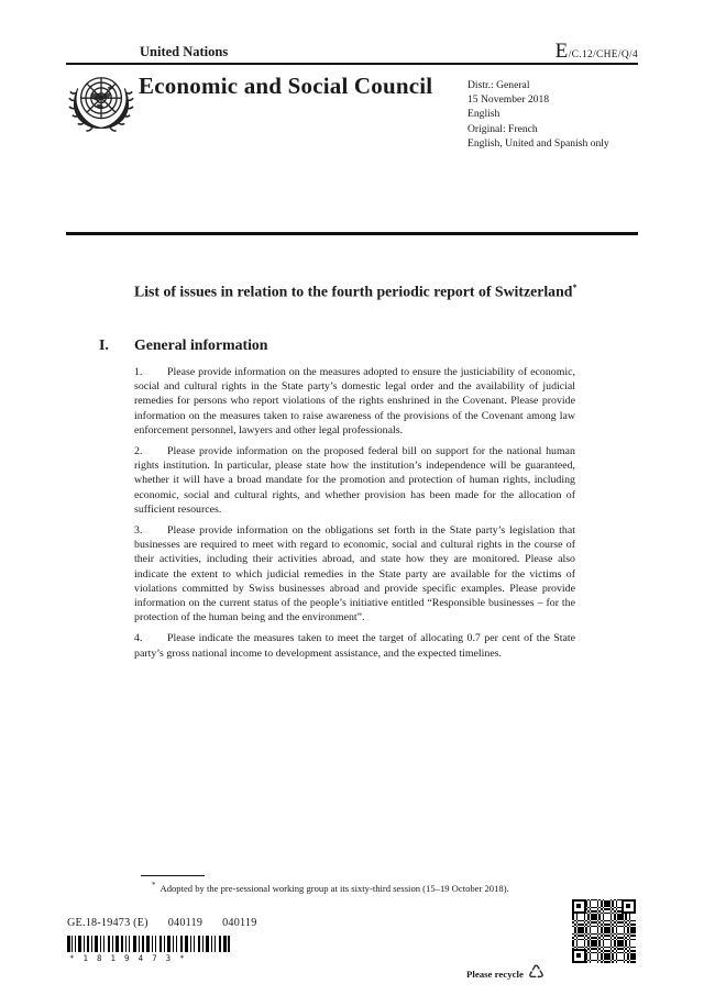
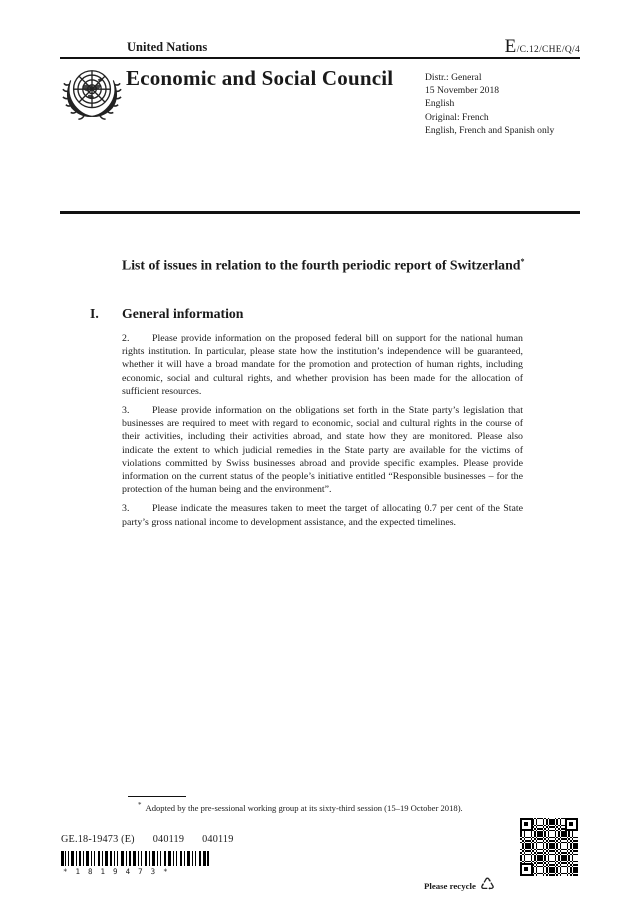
  United Nations
  E
  /C.12/CHE/Q/4
  Economic and Social Council
  Distr.: General
  15 November 2018
  English
  Original: French
- English, United and Spanish only
+ English, French and Spanish only
  List of issues in relation to the fourth periodic report of Switzerland*
  I. General information
- 1. Please provide information on the measures adopted to ensure the justiciability of economic, social and cultural rights in the State party’s domestic legal order and the availability of judicial remedies for persons who report violations of the rights enshrined in the Covenant. Please provide information on the measures taken to raise awareness of the provisions of the Covenant among law enforcement personnel, lawyers and other legal professionals.
  2. Please provide information on the proposed federal bill on support for the national human rights institution. In particular, please state how the institution’s independence will be guaranteed, whether it will have a broad mandate for the promotion and protection of human rights, including economic, social and cultural rights, and whether provision has been made for the allocation of sufficient resources.
  3. Please provide information on the obligations set forth in the State party’s legislation that businesses are required to meet with regard to economic, social and cultural rights in the course of their activities, including their activities abroad, and state how they are monitored. Please also indicate the extent to which judicial remedies in the State party are available for the victims of violations committed by Swiss businesses abroad and provide specific examples. Please provide information on the current status of the people’s initiative entitled “Responsible businesses – for the protection of the human being and the environment”.
- 4. Please indicate the measures taken to meet the target of allocating 0.7 per cent of the State party’s gross national income to development assistance, and the expected timelines.
+ 3. Please indicate the measures taken to meet the target of allocating 0.7 per cent of the State party’s gross national income to development assistance, and the expected timelines.
  * Adopted by the pre-sessional working group at its sixty-third session (15–19 October 2018).
  GE.18-19473 (E) 040119 040119
  *1819473*
  Please recycle
  ♺
